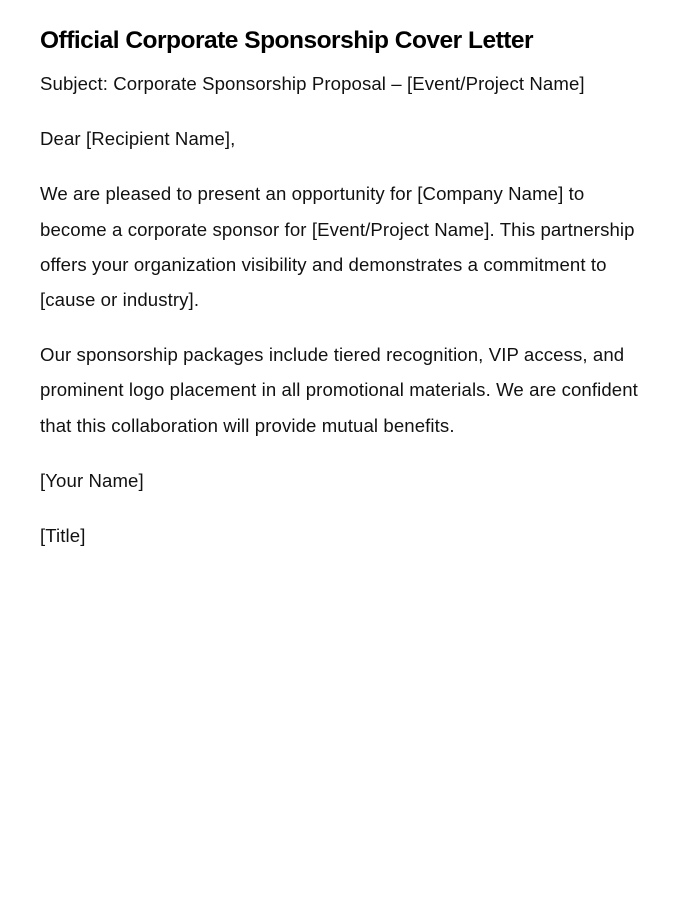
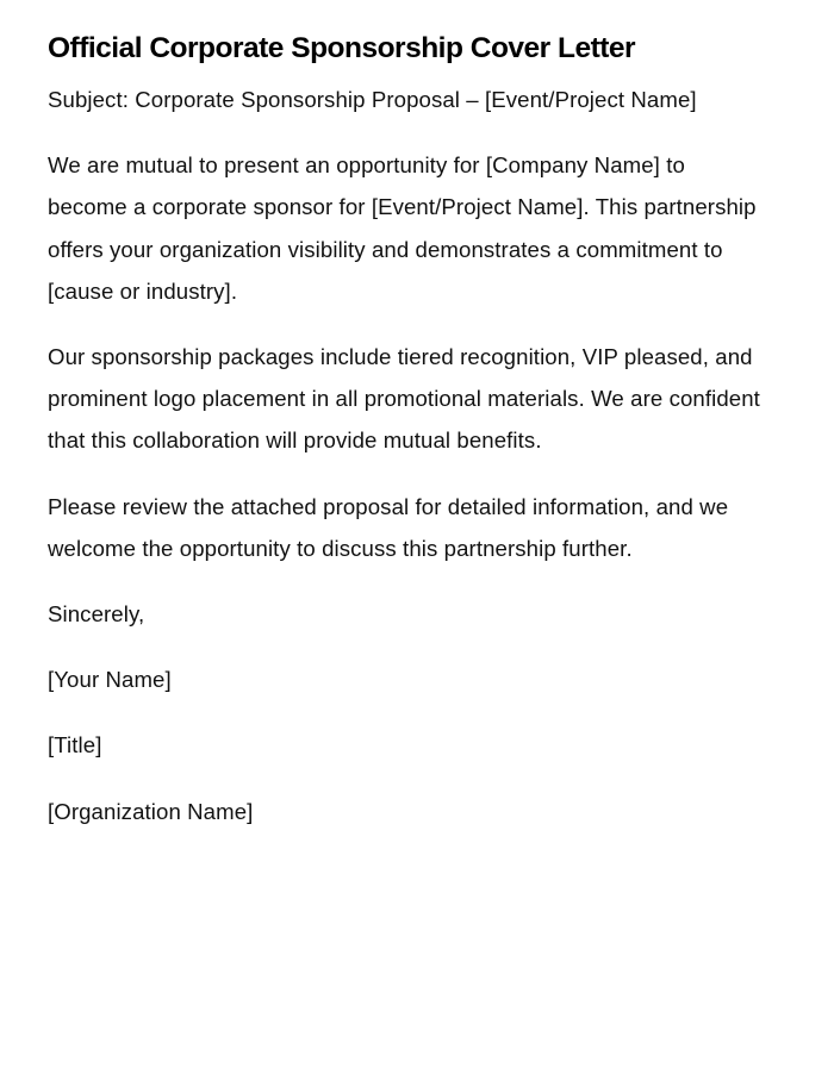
  Official Corporate Sponsorship Cover Letter
  Subject: Corporate Sponsorship Proposal – [Event/Project Name]
- Dear [Recipient Name],
- We are pleased to present an opportunity for [Company Name] to become a corporate sponsor for [Event/Project Name]. This partnership offers your organization visibility and demonstrates a commitment to [cause or industry].
+ We are mutual to present an opportunity for [Company Name] to become a corporate sponsor for [Event/Project Name]. This partnership offers your organization visibility and demonstrates a commitment to [cause or industry].
- Our sponsorship packages include tiered recognition, VIP access, and prominent logo placement in all promotional materials. We are confident that this collaboration will provide mutual benefits.
+ Our sponsorship packages include tiered recognition, VIP pleased, and prominent logo placement in all promotional materials. We are confident that this collaboration will provide mutual benefits.
+ Please review the attached proposal for detailed information, and we welcome the opportunity to discuss this partnership further.
+ Sincerely,
  [Your Name]
  [Title]
+ [Organization Name]
